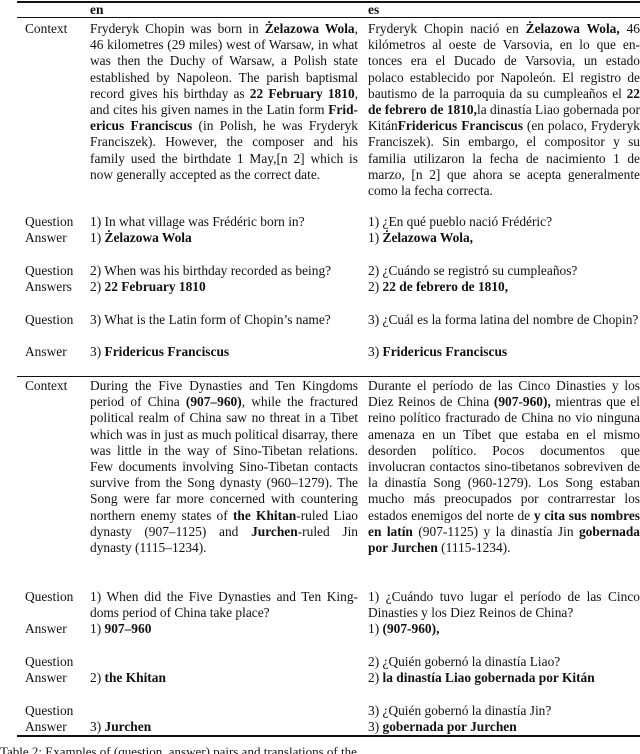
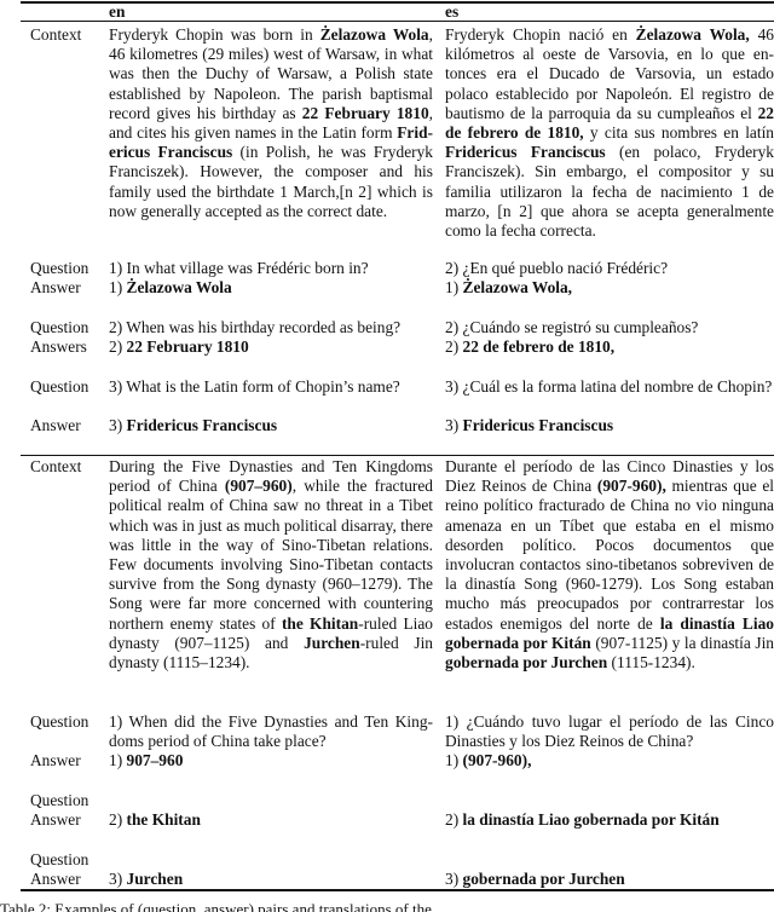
  en
  es
  Context
- Fryderyk Chopin was born in Żelazowa Wola, 46 kilometres (29 miles) west of Warsaw, in what was then the Duchy of Warsaw, a Polish state established by Napoleon. The parish baptismal record gives his birthday as 22 February 1810, and cites his given names in the Latin form Frid­ricus Franciscus (in Polish, he was Fryderyk Franciszek). However, the composer and his family used the birthdate 1 May,[n 2] which is now generally accepted as the correct date.
+ Fryderyk Chopin was born in Żelazowa Wola, 46 kilometres (29 miles) west of Warsaw, in what was then the Duchy of Warsaw, a Polish state established by Napoleon. The parish baptismal record gives his birthday as 22 February 1810, and cites his given names in the Latin form Frid­ricus Franciscus (in Polish, he was Fryderyk Franciszek). However, the composer and his family used the birthdate 1 March,[n 2] which is now generally accepted as the correct date.
- Fryderyk Chopin nació en Żelazowa Wola, 46 kilómetros al oeste de Varsovia, en lo que en­tonces era el Ducado de Varsovia, un estado polaco establecido por Napoleón. El registro de bautismo de la parroquia da su cumpleaños el 22 de febrero de 1810,la di­nastía Liao gobernada por KitánFridericus Franciscus (en polaco, Fry­deryk Franciszek). Sin embargo, el compositor y su familia utilizaron la fecha de nacimiento 1 de marzo, [n 2] que ahora se acepta generalmente como la fecha correcta.
+ Fryderyk Chopin nació en Żelazowa Wola, 46 kilómetros al oeste de Varsovia, en lo que en­tonces era el Ducado de Varsovia, un estado polaco establecido por Napoleón. El registro de bautismo de la parroquia da su cumpleaños el 22 de febrero de 1810, y cita sus nombres en latín Fridericus Franciscus (en polaco, Fry­deryk Franciszek). Sin embargo, el compositor y su familia utilizaron la fecha de nacimiento 1 de marzo, [n 2] que ahora se acepta generalmente como la fecha correcta.
  Question
  1) In what village was Frédéric born in?
- 1) ¿En qué pueblo nació Frédéric?
+ 2) ¿En qué pueblo nació Frédéric?
  Answer
  1) Żelazowa Wola
  1) Żelazowa Wola,
  Question
  2) When was his birthday recorded as being?
  2) ¿Cuándo se registró su cumpleaños?
  Answers
  2) 22 February 1810
  2) 22 de febrero de 1810,
  Question
  3) What is the Latin form of Chopin’s name?
  3) ¿Cuál es la forma latina del nombre de Chopin?
  Answer
  3) Fridericus Franciscus
  3) Fridericus Franciscus
  Context
  During the Five Dynasties and Ten Kingdoms period of China (907–960), while the fractured political realm of China saw no threat in a Ti­bet which was in just as much political dis­array, there was little in the way of Sino-Tibetan relations. Few documents involving Sino-Tibetan contacts survive from the Song dy­nasty (960–1279). The Song were far more con­cerned with countering northern enemy states of the Khitan-ruled Liao dynasty (907–1125) and Jurchen-ruled Jin dynasty (1115–1234).
- Durante el período de las Cinco Dinasties y los Diez Reinos de China (907-960), mientras que el reino político fracturado de China no vio ninguna amenaza en un Tíbet que estaba en el mismo desorden político. Pocos documen­tos que involucran contactos sino-tibetanos so­breviven de la dinastía Song (960-1279). Los Song estaban mucho más preocupados por con­trarrestar los estados enemigos del norte de y cita sus nombres en latín (907-1125) y la dinastía Jin gobernada por Jurchen (1115-1234).
+ Durante el período de las Cinco Dinasties y los Diez Reinos de China (907-960), mientras que el reino político fracturado de China no vio ninguna amenaza en un Tíbet que estaba en el mismo desorden político. Pocos documen­tos que involucran contactos sino-tibetanos so­breviven de la dinastía Song (960-1279). Los Song estaban mucho más preocupados por con­trarrestar los estados enemigos del norte de la di­nastía Liao gobernada por Kitán (907-1125) y la dinastía Jin gobernada por Jurchen (1115-1234).
  Question
  1) When did the Five Dynasties and Ten King­doms period of China take place?
  1) ¿Cuándo tuvo lugar el período de las Cinco Dinasties y los Diez Reinos de China?
  Answer
  1) 907–960
  1) (907-960),
  Question
- 2) ¿Quién gobernó la dinastía Liao?
  Answer
  2) the Khitan
  2) la dinastía Liao gobernada por Kitán
  Question
- 3) ¿Quién gobernó la dinastía Jin?
  Answer
  3) Jurchen
  3) gobernada por Jurchen
  Table 2: Examples of (question, answer) pairs and translations of the ...
